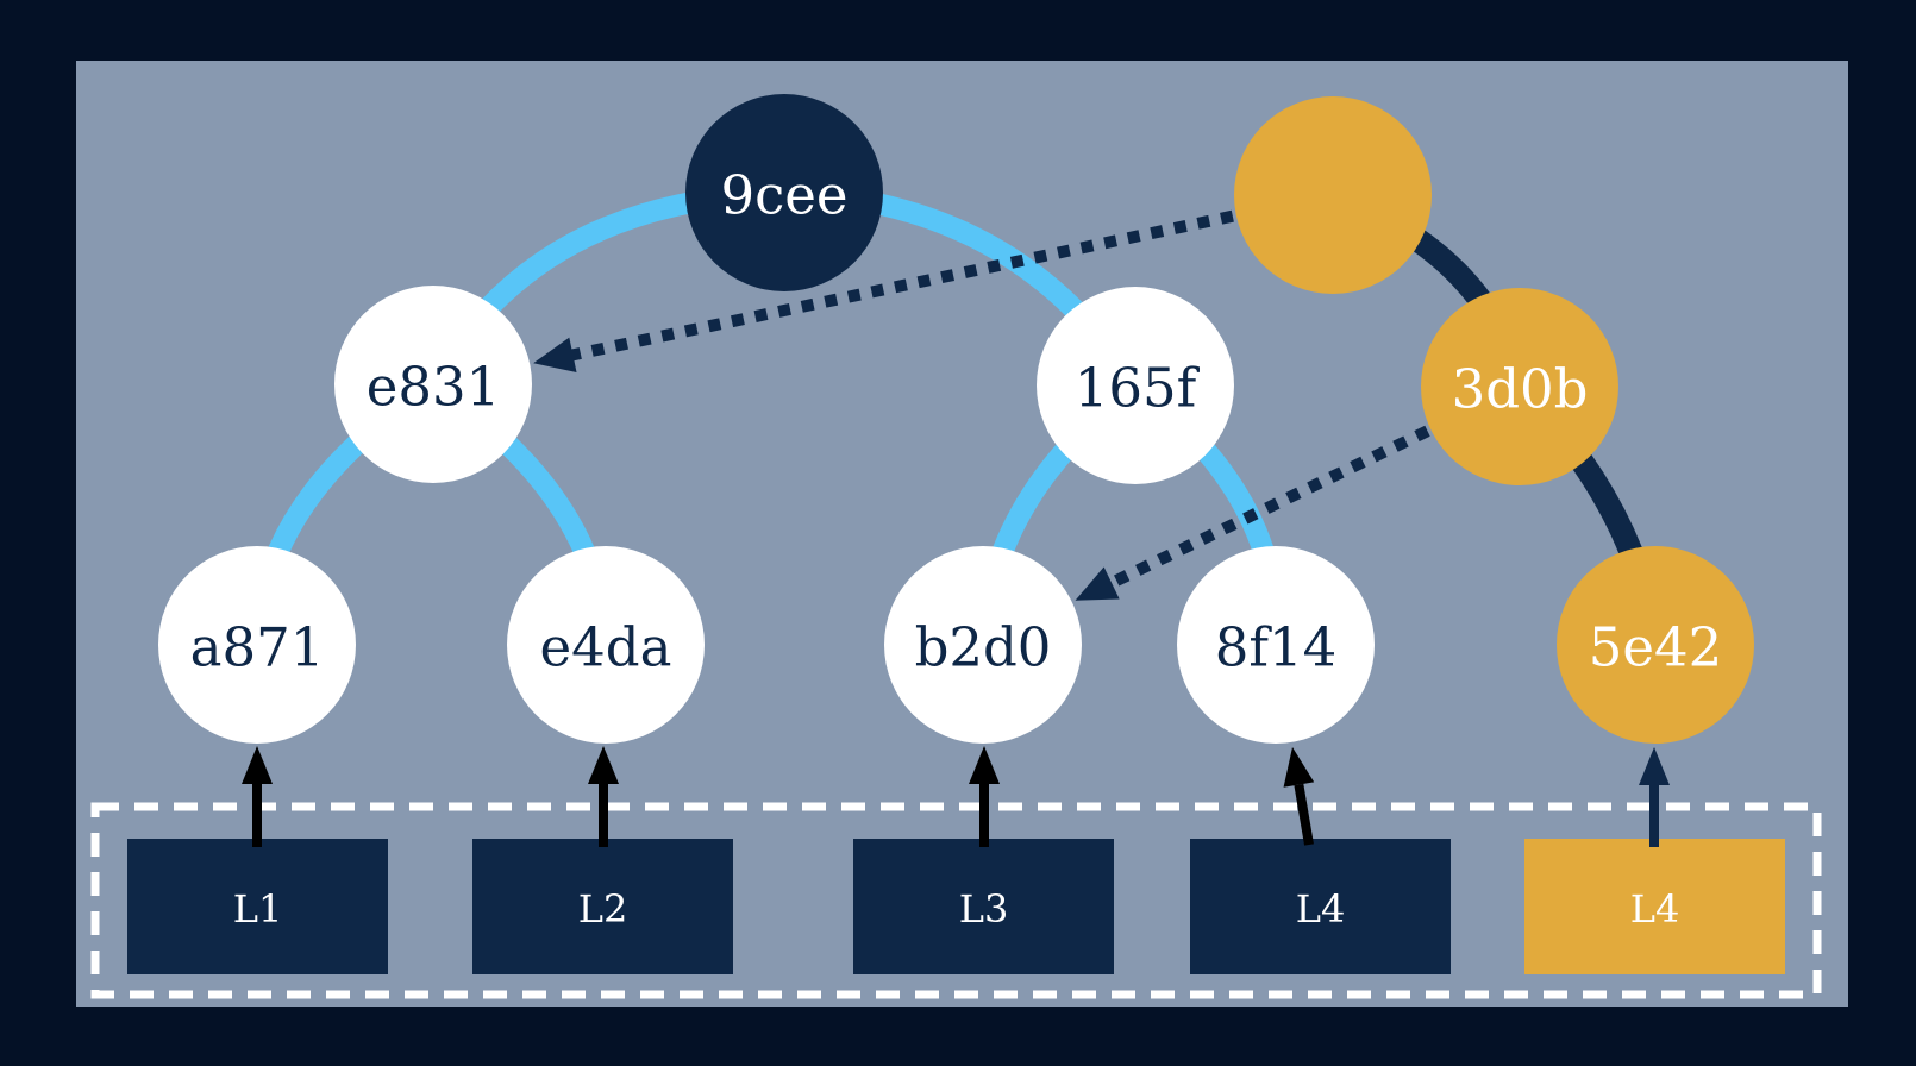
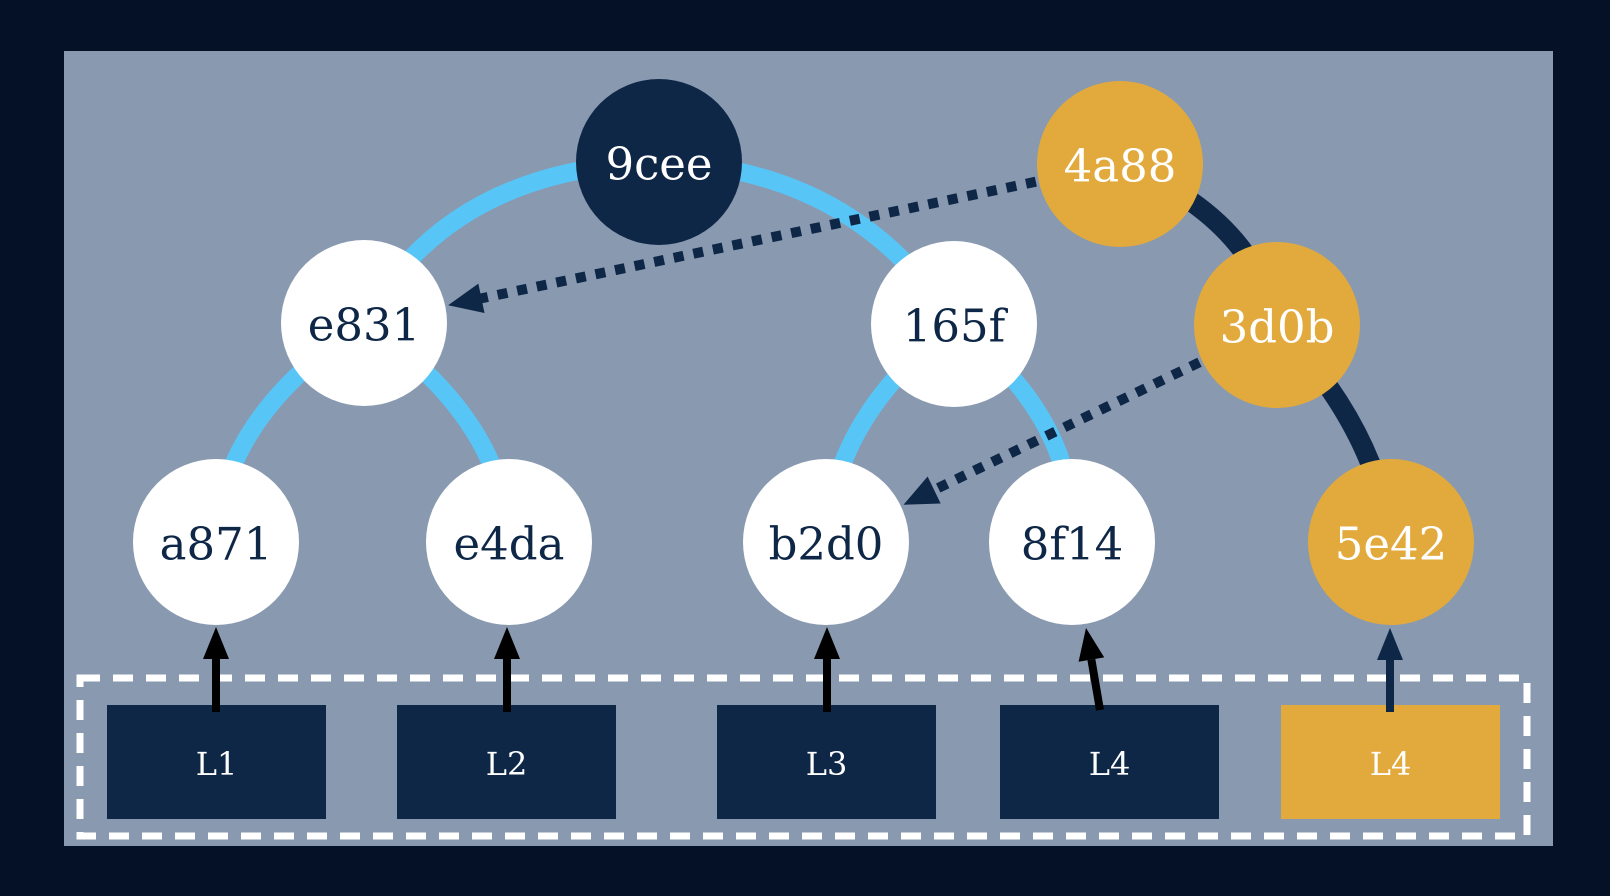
  L1
  L2
  L3
  L4
  L4
  9cee
+ 4a88
  e831
  165f
  3d0b
  a871
  e4da
  b2d0
  8f14
  5e42
